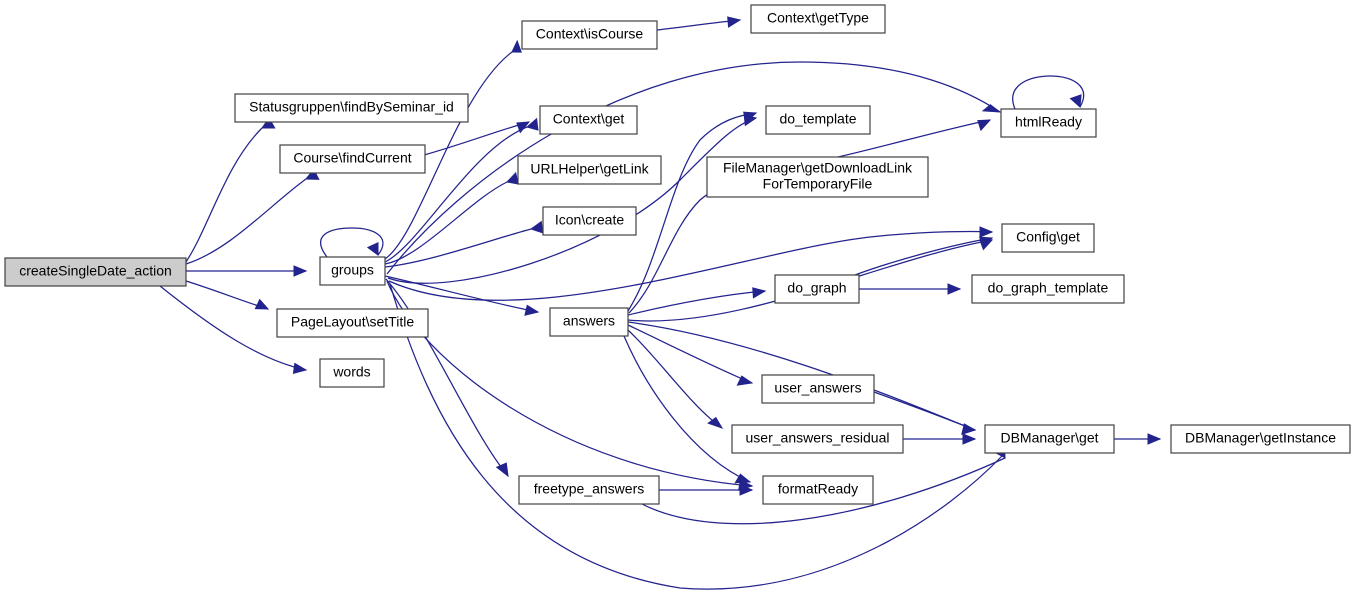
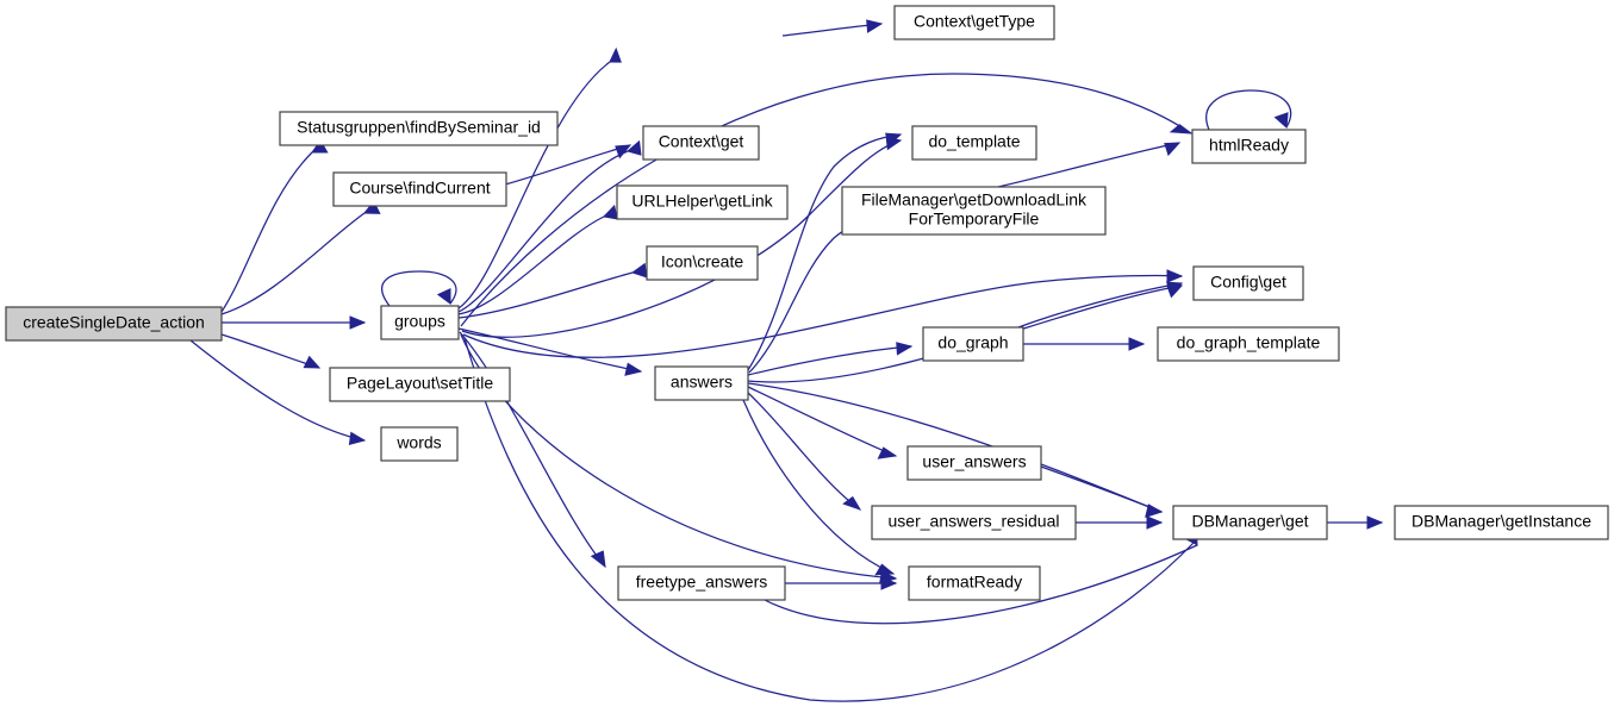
  createSingleDate_action
  Statusgruppen\findBySeminar_id
  Course\findCurrent
  groups
  PageLayout\setTitle
  words
- Context\isCourse
  Context\get
  URLHelper\getLink
  Icon\create
  answers
  freetype_answers
  Context\getType
  do_template
  FileManager\getDownloadLink
  ForTemporaryFile
  do_graph
  user_answers
  user_answers_residual
  formatReady
  htmlReady
  Config\get
  do_graph_template
  DBManager\get
  DBManager\getInstance
